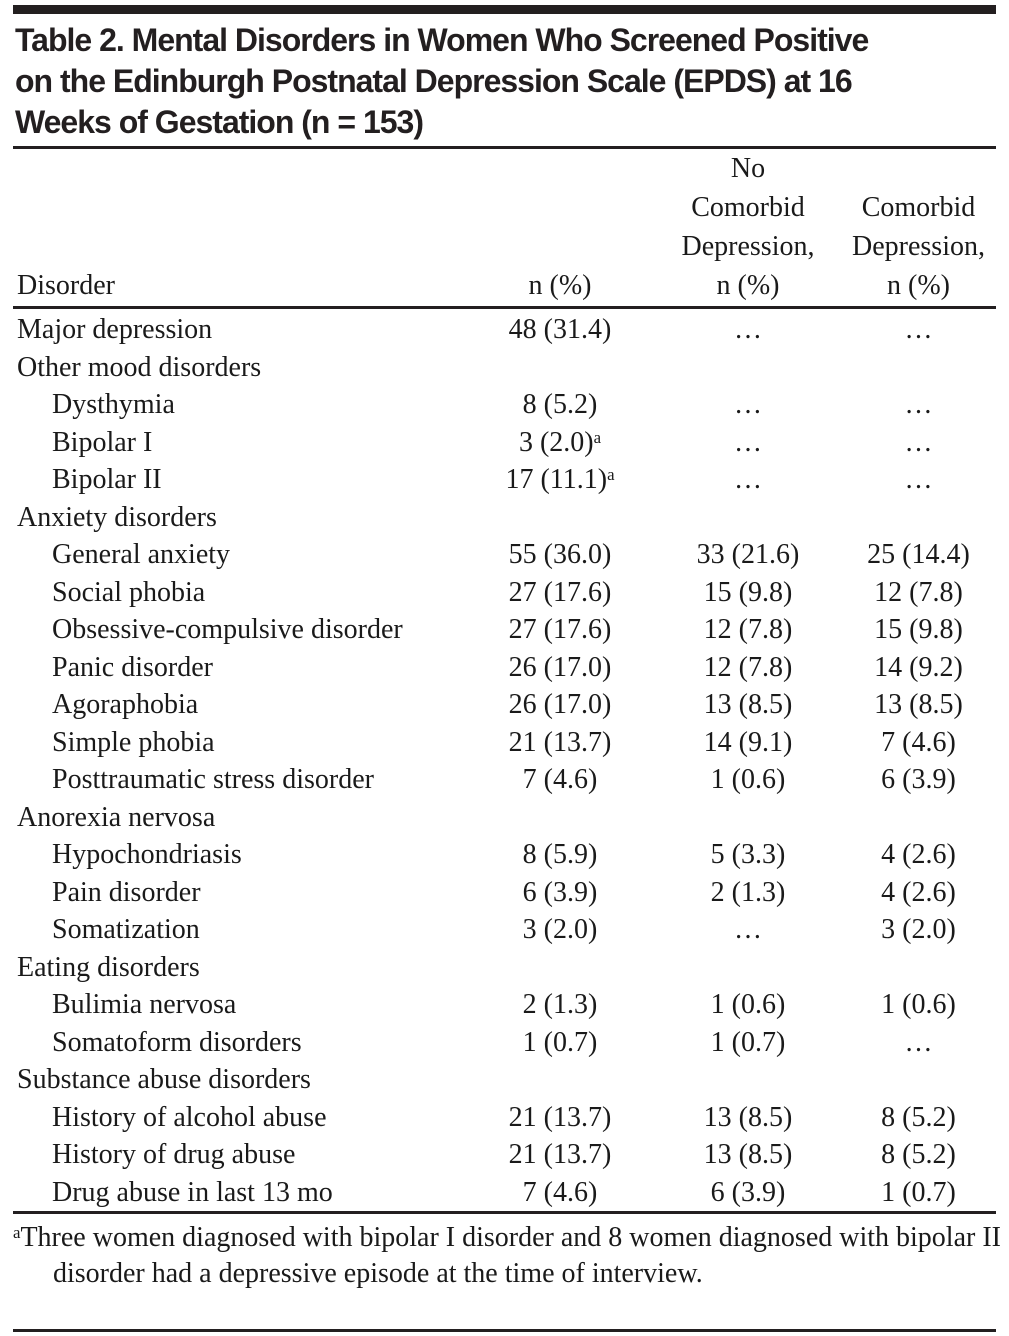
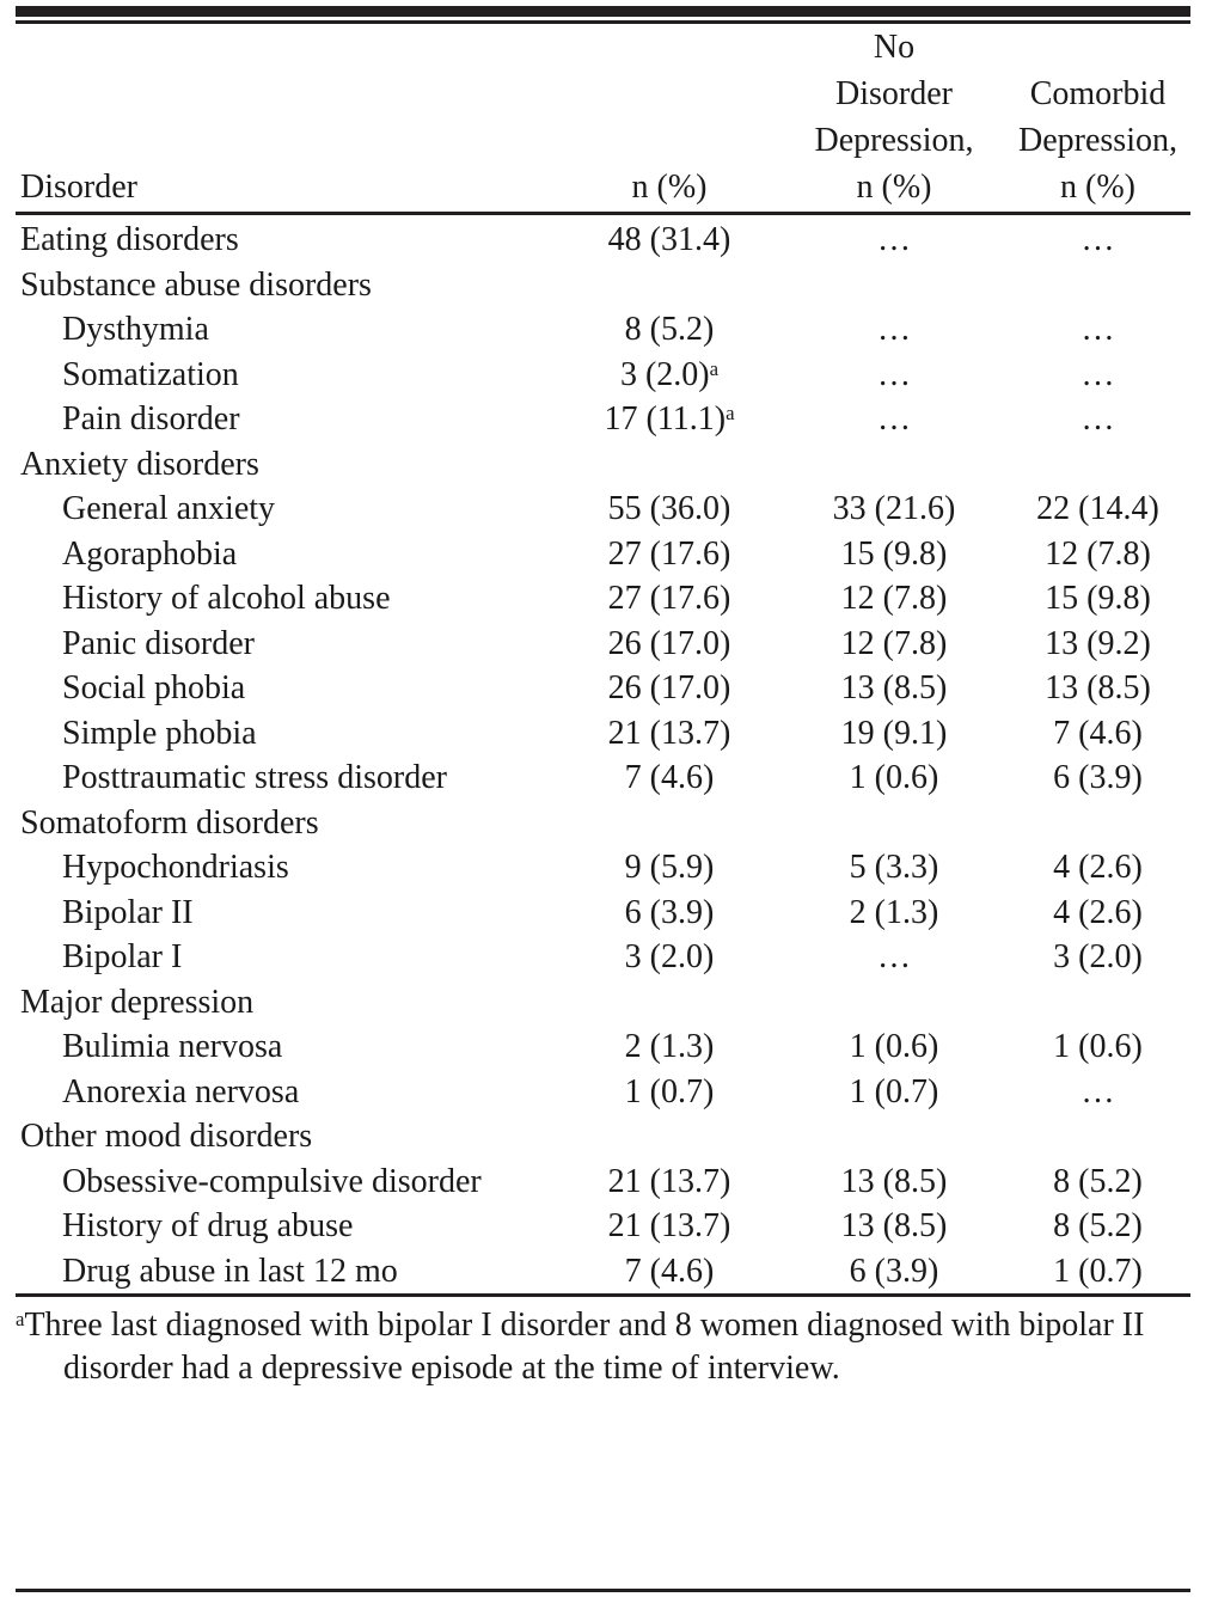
- Table 2. Mental Disorders in Women Who Screened Positive
- on the Edinburgh Postnatal Depression Scale (EPDS) at 16
- Weeks of Gestation (n = 153)
- Disorder	n (%)	No Comorbid Depression, n (%)	Comorbid Depression, n (%)
+ Disorder	n (%)	No Disorder Depression, n (%)	Comorbid Depression, n (%)
- Major depression	48 (31.4)	…	…
+ Eating disorders	48 (31.4)	…	…
- Other mood disorders
+ Substance abuse disorders
  Dysthymia	8 (5.2)	…	…
- Bipolar I	3 (2.0)a	…	…
+ Somatization	3 (2.0)a	…	…
- Bipolar II	17 (11.1)a	…	…
+ Pain disorder	17 (11.1)a	…	…
  Anxiety disorders
- General anxiety	55 (36.0)	33 (21.6)	25 (14.4)
+ General anxiety	55 (36.0)	33 (21.6)	22 (14.4)
- Social phobia	27 (17.6)	15 (9.8)	12 (7.8)
+ Agoraphobia	27 (17.6)	15 (9.8)	12 (7.8)
- Obsessive-compulsive disorder	27 (17.6)	12 (7.8)	15 (9.8)
+ History of alcohol abuse	27 (17.6)	12 (7.8)	15 (9.8)
- Panic disorder	26 (17.0)	12 (7.8)	14 (9.2)
+ Panic disorder	26 (17.0)	12 (7.8)	13 (9.2)
- Agoraphobia	26 (17.0)	13 (8.5)	13 (8.5)
+ Social phobia	26 (17.0)	13 (8.5)	13 (8.5)
- Simple phobia	21 (13.7)	14 (9.1)	7 (4.6)
+ Simple phobia	21 (13.7)	19 (9.1)	7 (4.6)
  Posttraumatic stress disorder	7 (4.6)	1 (0.6)	6 (3.9)
- Anorexia nervosa
+ Somatoform disorders
- Hypochondriasis	8 (5.9)	5 (3.3)	4 (2.6)
+ Hypochondriasis	9 (5.9)	5 (3.3)	4 (2.6)
- Pain disorder	6 (3.9)	2 (1.3)	4 (2.6)
+ Bipolar II	6 (3.9)	2 (1.3)	4 (2.6)
- Somatization	3 (2.0)	…	3 (2.0)
+ Bipolar I	3 (2.0)	…	3 (2.0)
- Eating disorders
+ Major depression
  Bulimia nervosa	2 (1.3)	1 (0.6)	1 (0.6)
- Somatoform disorders	1 (0.7)	1 (0.7)	…
+ Anorexia nervosa	1 (0.7)	1 (0.7)	…
- Substance abuse disorders
+ Other mood disorders
- History of alcohol abuse	21 (13.7)	13 (8.5)	8 (5.2)
+ Obsessive-compulsive disorder	21 (13.7)	13 (8.5)	8 (5.2)
  History of drug abuse	21 (13.7)	13 (8.5)	8 (5.2)
- Drug abuse in last 13 mo	7 (4.6)	6 (3.9)	1 (0.7)
+ Drug abuse in last 12 mo	7 (4.6)	6 (3.9)	1 (0.7)
- aThree women diagnosed with bipolar I disorder and 8 women diagnosed with bipolar II disorder had a depressive episode at the time of interview.
+ aThree last diagnosed with bipolar I disorder and 8 women diagnosed with bipolar II disorder had a depressive episode at the time of interview.
